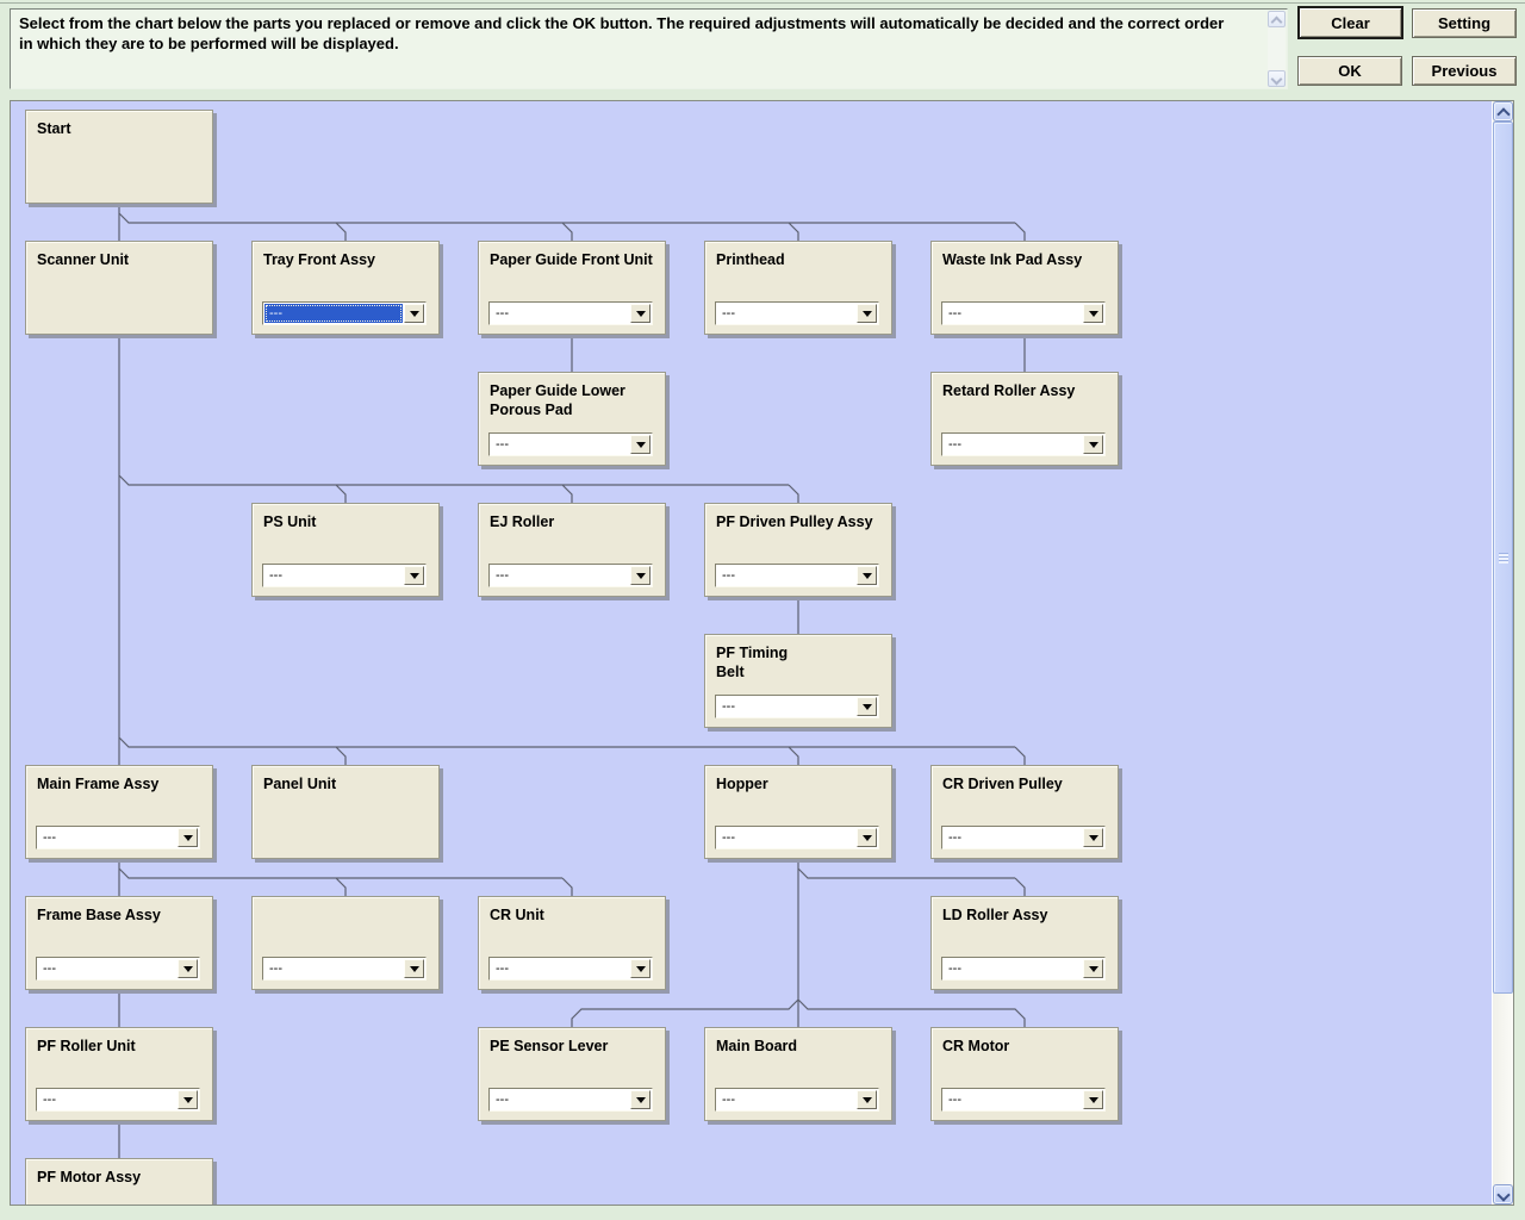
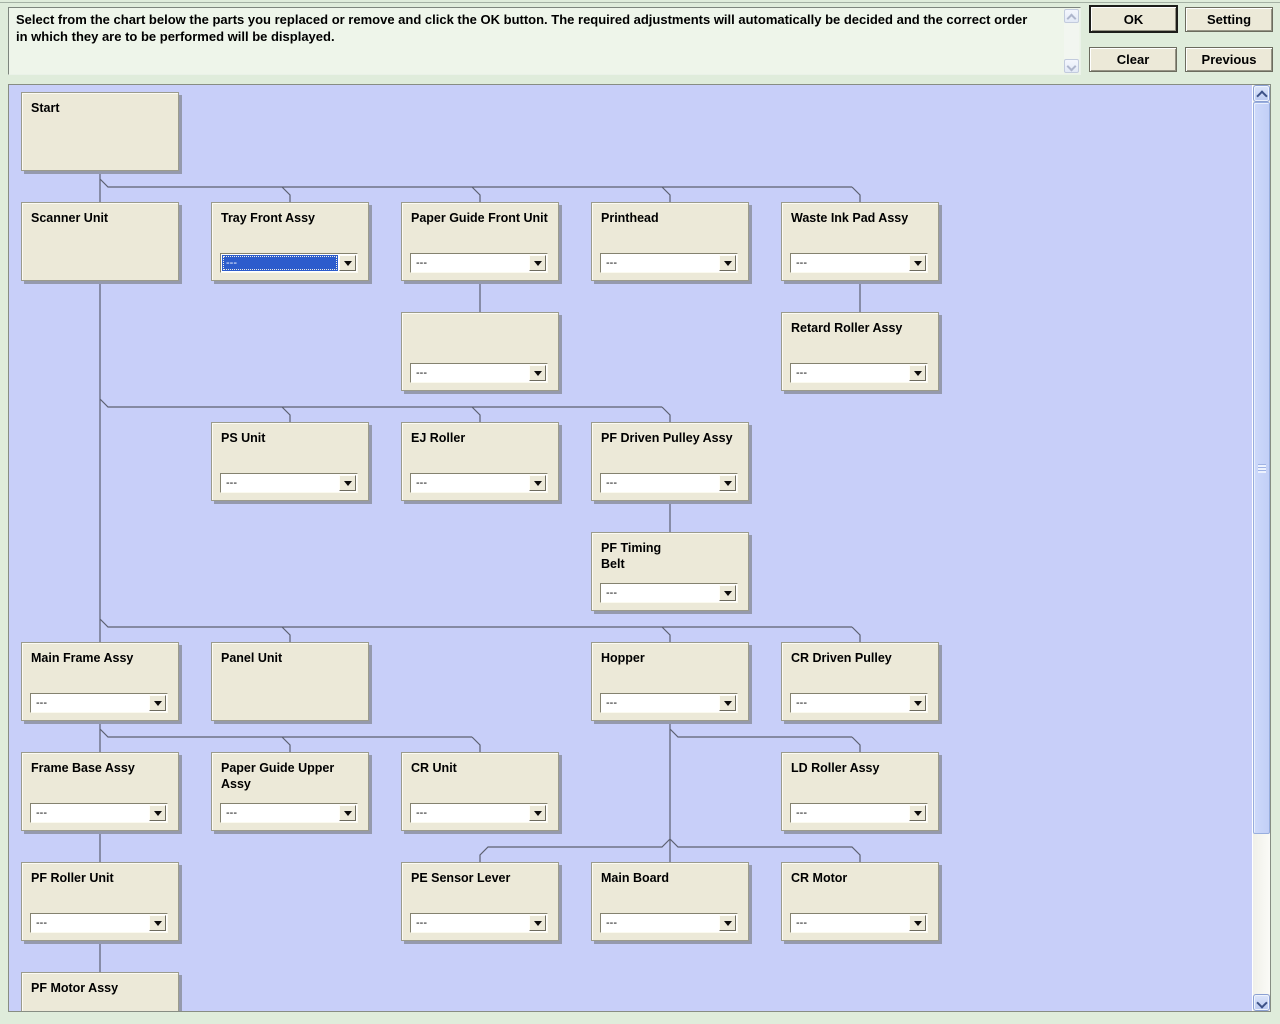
  Select from the chart below the parts you replaced or remove and click the OK button. The required adjustments will automatically be decided and the correct order
  in which they are to be performed will be displayed.
- Clear
+ OK
  Setting
- OK
+ Clear
  Previous
  Start
  Scanner Unit
  Tray Front Assy
  ---
  Paper Guide Front Unit
  ---
  Printhead
  ---
  Waste Ink Pad Assy
  ---
- Paper Guide Lower
- Porous Pad
  ---
  Retard Roller Assy
  ---
  PS Unit
  ---
  EJ Roller
  ---
  PF Driven Pulley Assy
  ---
  PF Timing
  Belt
  ---
  Main Frame Assy
  ---
  Panel Unit
  Hopper
  ---
  CR Driven Pulley
  ---
  Frame Base Assy
  ---
+ Paper Guide Upper
+ Assy
  ---
  CR Unit
  ---
  LD Roller Assy
  ---
  PF Roller Unit
  ---
  PE Sensor Lever
  ---
  Main Board
  ---
  CR Motor
  ---
  PF Motor Assy
